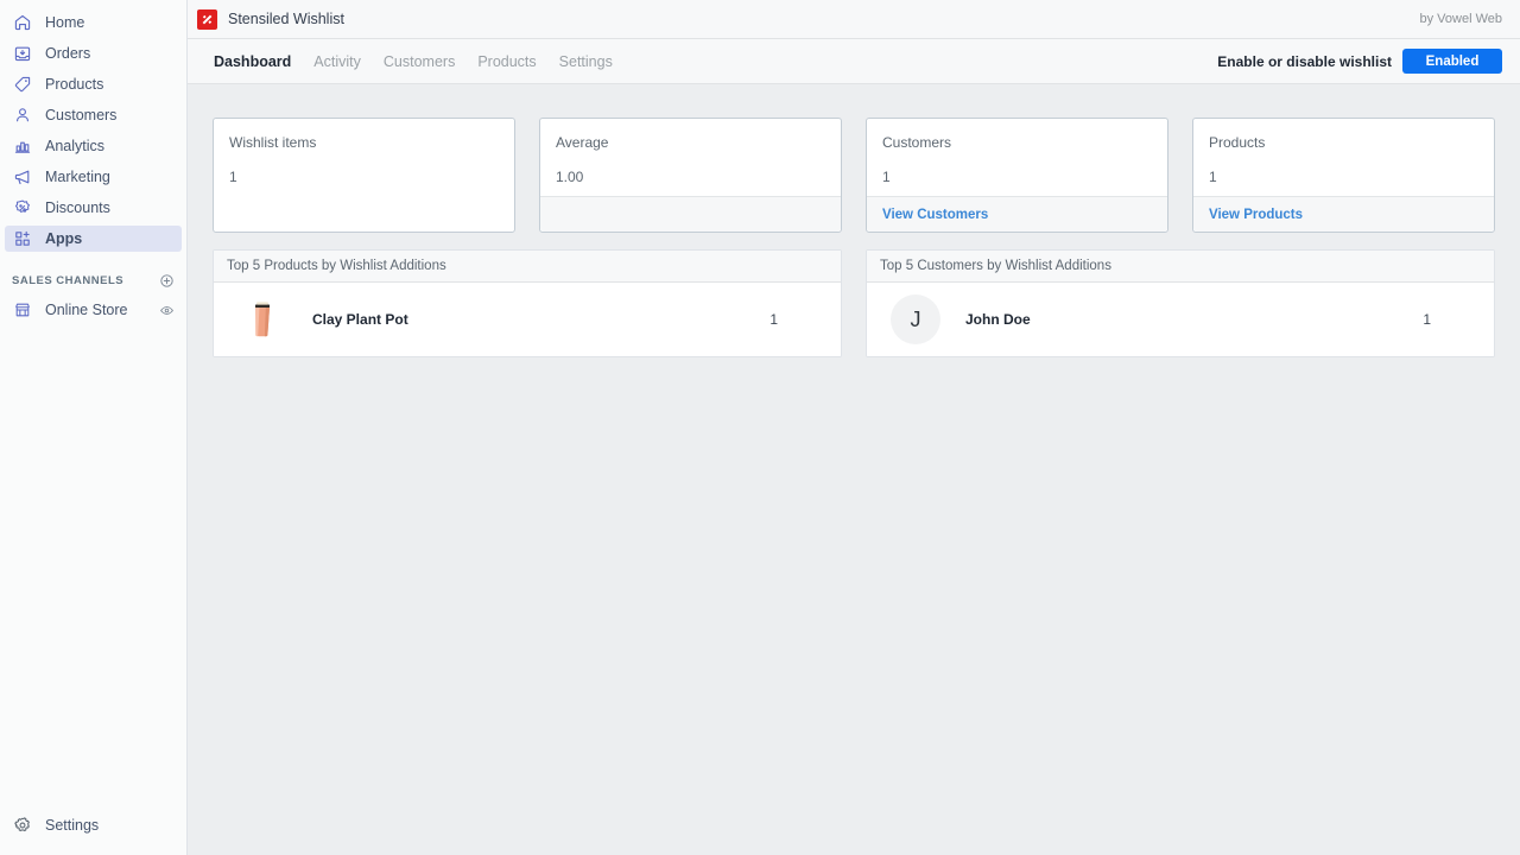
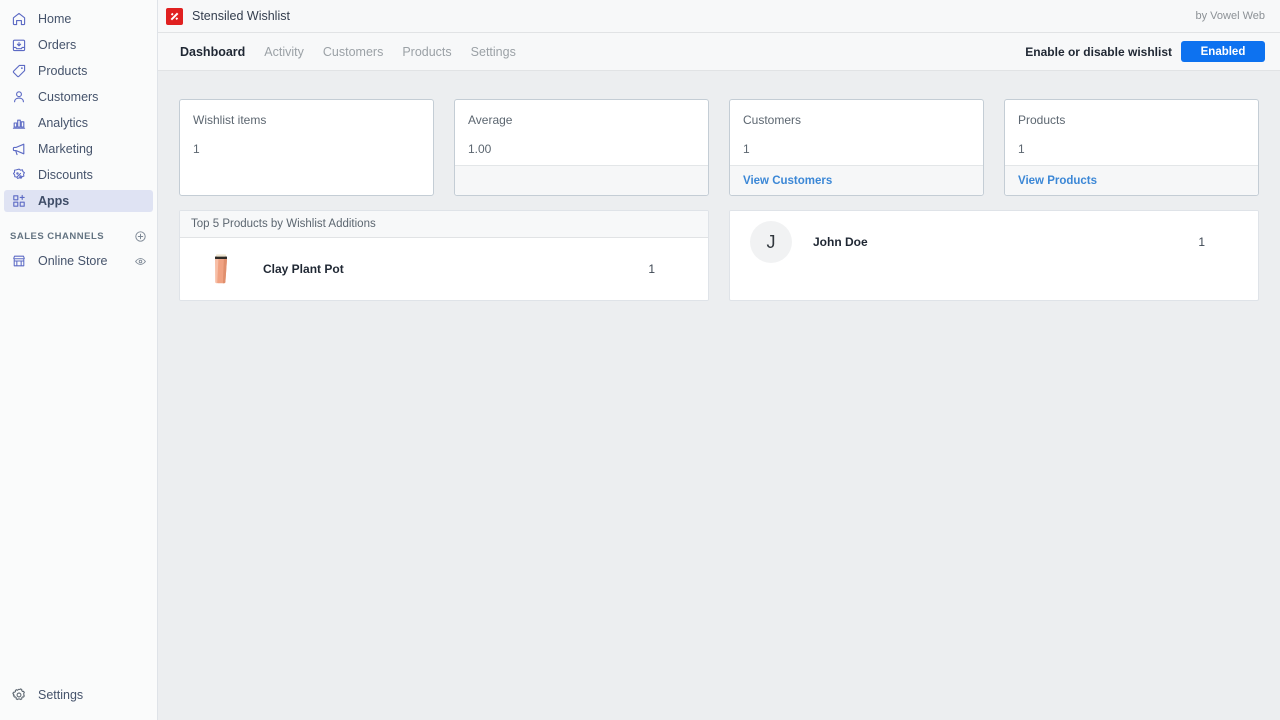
  Home
  Orders
  Products
  Customers
  Analytics
  Marketing
  Discounts
  Apps
  SALES CHANNELS
  Online Store
  Settings
  Stensiled Wishlist
  by Vowel Web
  Dashboard
  Activity
  Customers
  Products
  Settings
  Enable or disable wishlist
  Enabled
  Wishlist items
  1
  Average
  1.00
  Customers
  1
  View Customers
  Products
  1
  View Products
  Top 5 Products by Wishlist Additions
  Clay Plant Pot
  1
- Top 5 Customers by Wishlist Additions
  J
  John Doe
  1
